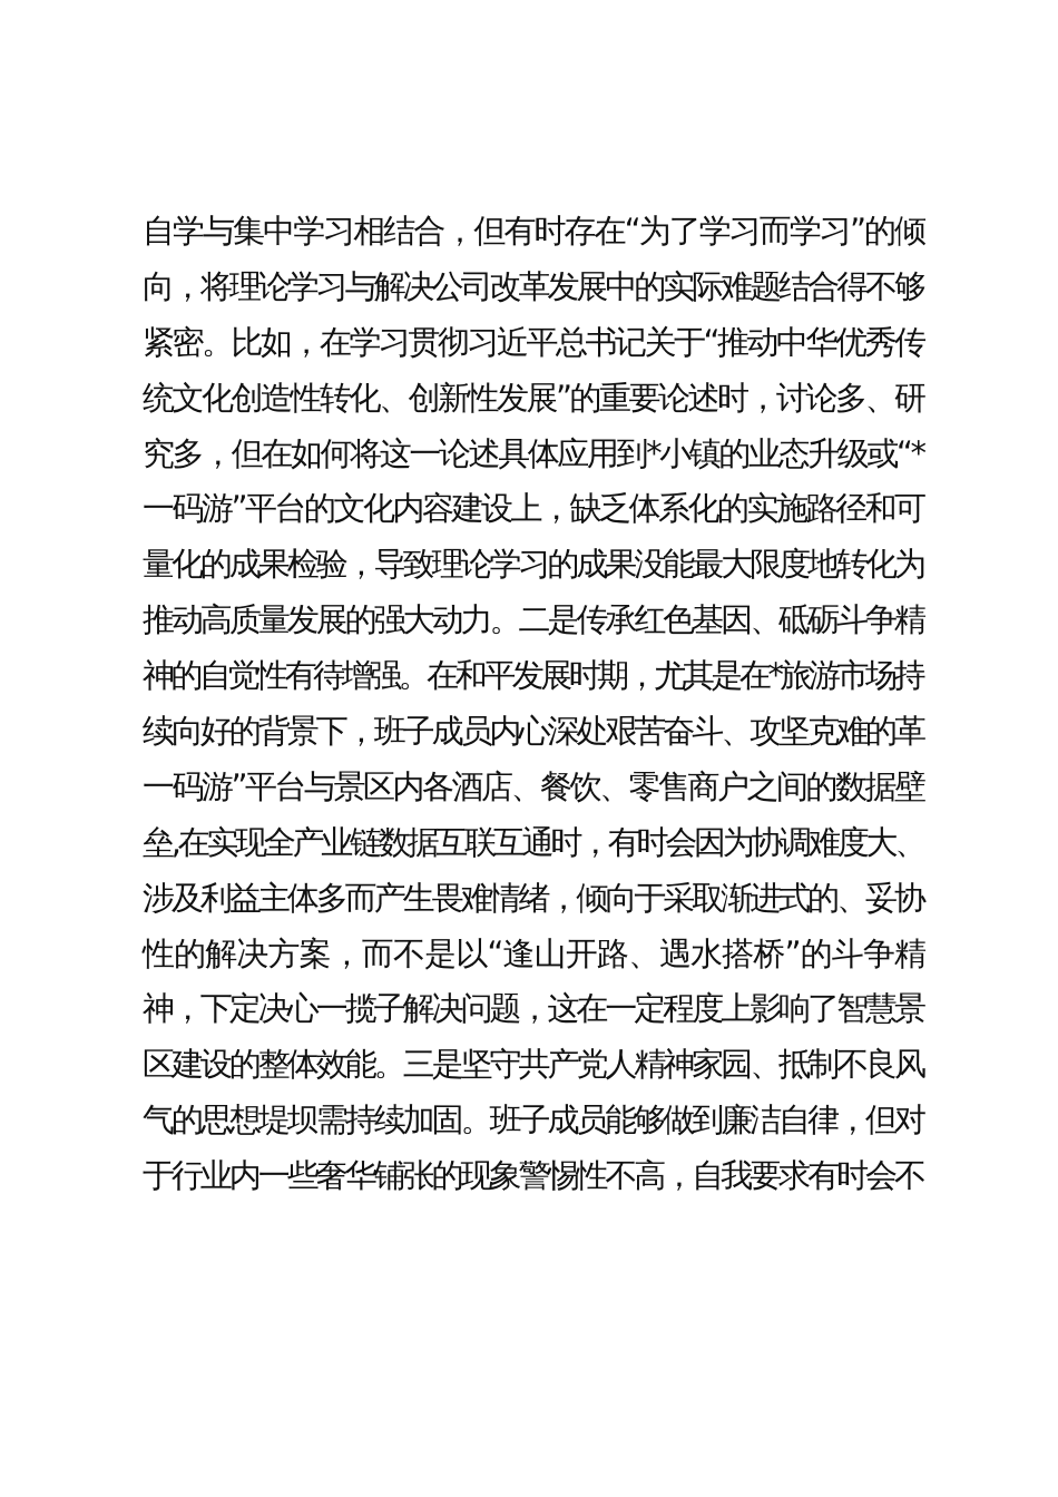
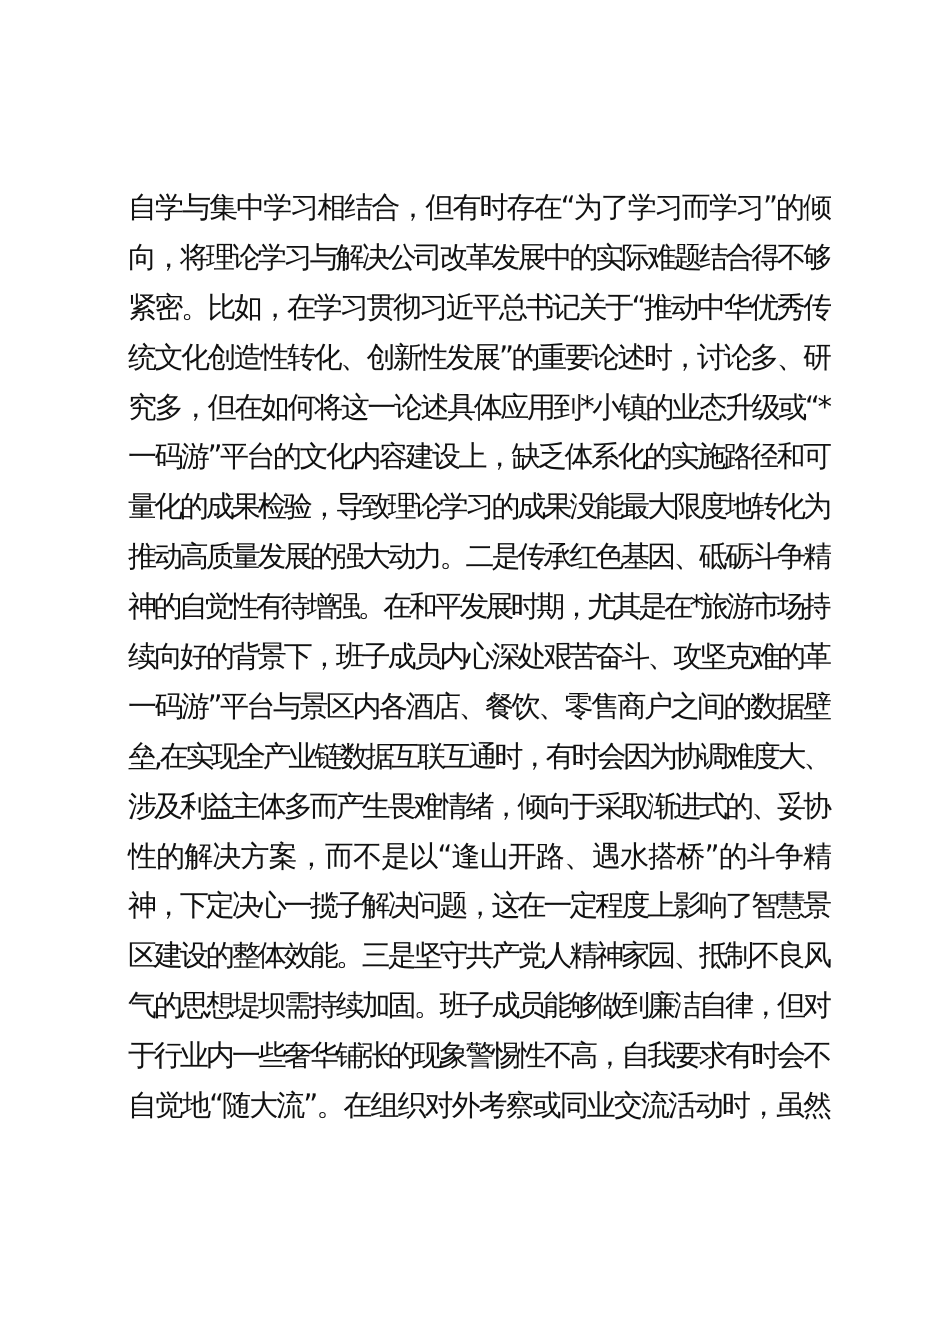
  自学与集中学习相结合，但有时存在“为了学习而学习”的倾
  向，将理论学习与解决公司改革发展中的实际难题结合得不够
  紧密。比如，在学习贯彻习近平总书记关于“推动中华优秀传
  统文化创造性转化、创新性发展”的重要论述时，讨论多、研
  究多，但在如何将这一论述具体应用到*小镇的业态升级或“*
  一码游”平台的文化内容建设上，缺乏体系化的实施路径和可
  量化的成果检验，导致理论学习的成果没能最大限度地转化为
  推动高质量发展的强大动力。二是传承红色基因、砥砺斗争精
  神的自觉性有待增强。在和平发展时期，尤其是在*旅游市场持
  续向好的背景下，班子成员内心深处艰苦奋斗、攻坚克难的革
  一码游”平台与景区内各酒店、餐饮、零售商户之间的数据壁
  垒,在实现全产业链数据互联互通时，有时会因为协调难度大、
  涉及利益主体多而产生畏难情绪，倾向于采取渐进式的、妥协
  性的解决方案，而不是以“逢山开路、遇水搭桥”的斗争精
  神，下定决心一揽子解决问题，这在一定程度上影响了智慧景
  区建设的整体效能。三是坚守共产党人精神家园、抵制不良风
  气的思想堤坝需持续加固。班子成员能够做到廉洁自律，但对
  于行业内一些奢华铺张的现象警惕性不高，自我要求有时会不
+ 自觉地“随大流”。在组织对外考察或同业交流活动时，虽然
